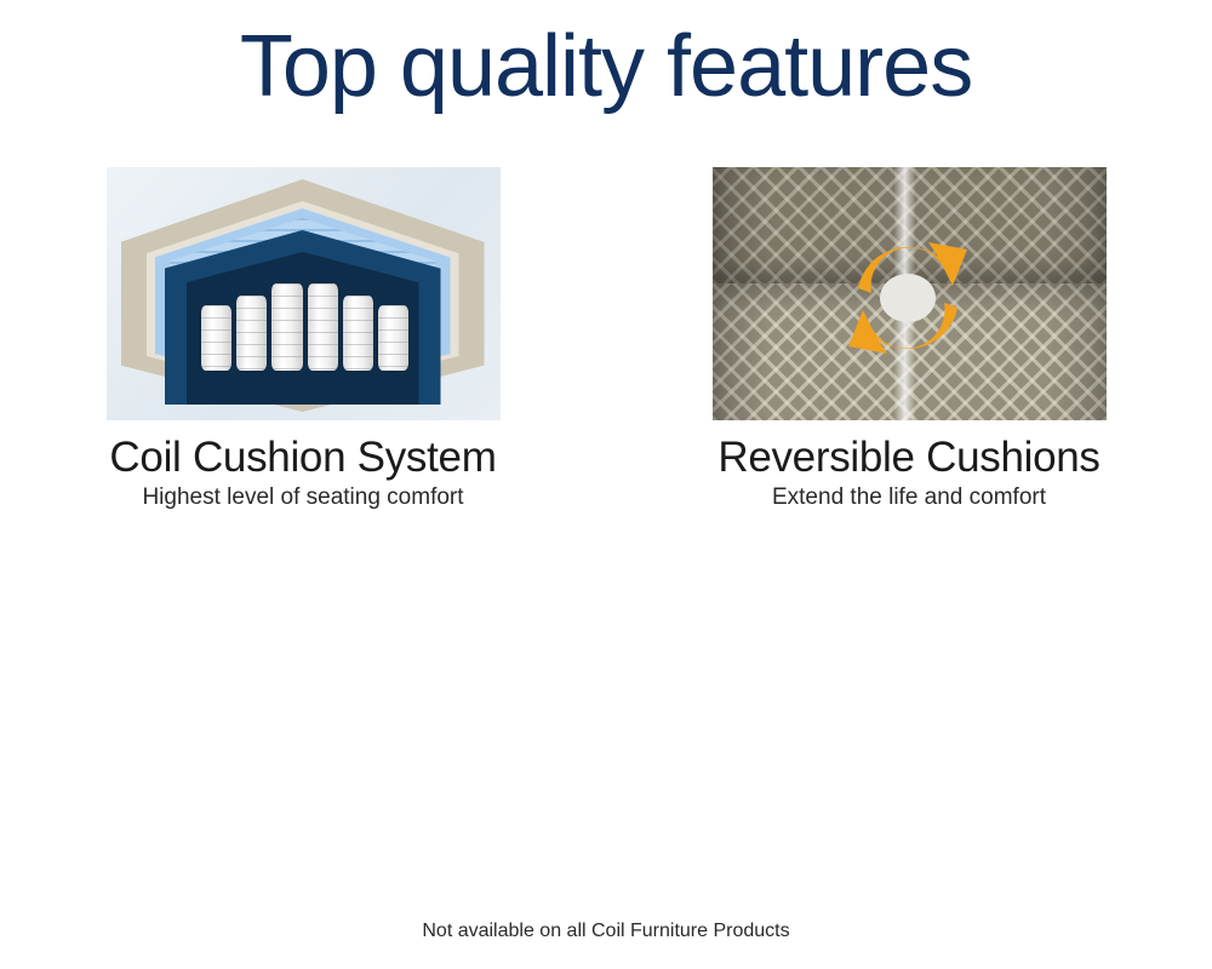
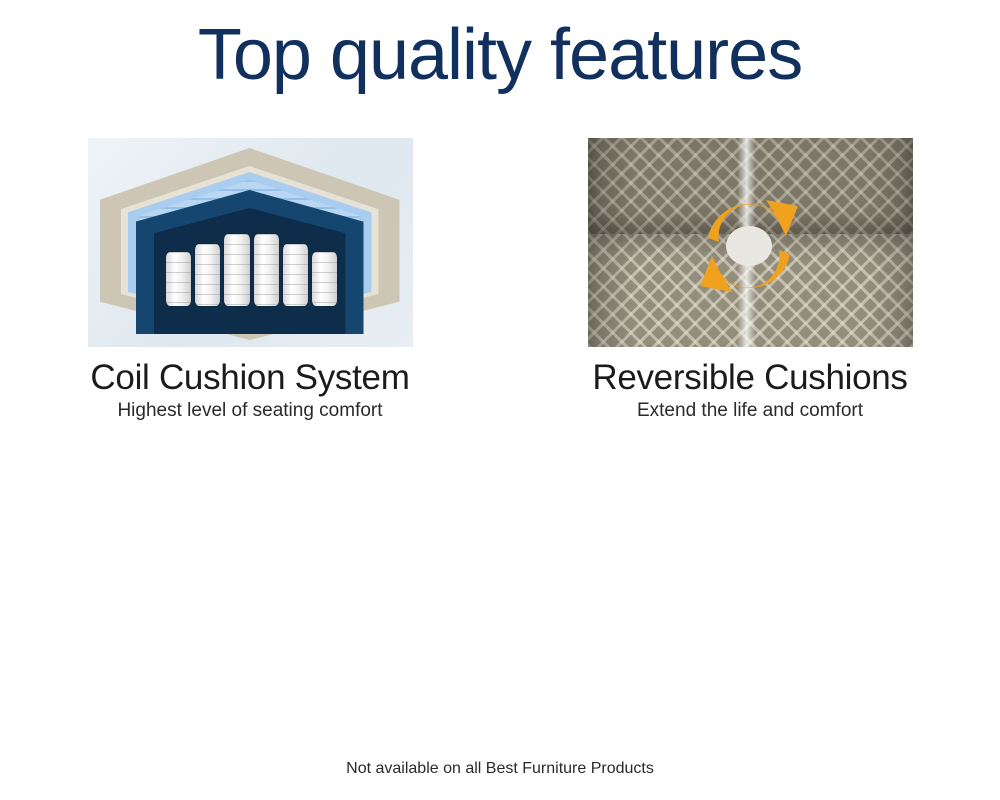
  Top quality features
  Coil Cushion System
  Highest level of seating comfort
  Reversible Cushions
  Extend the life and comfort
- Not available on all Coil Furniture Products
+ Not available on all Best Furniture Products
